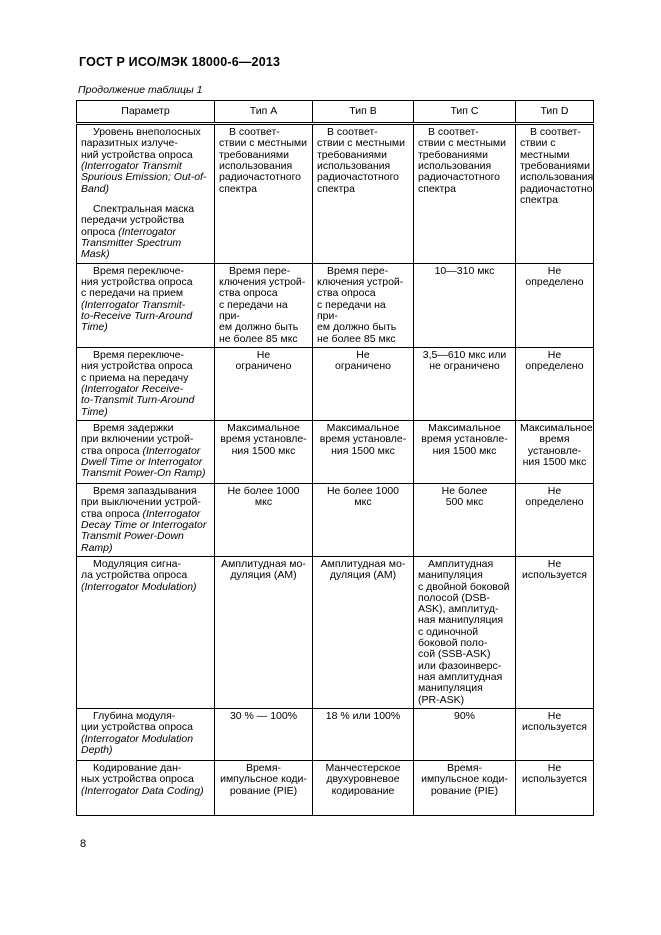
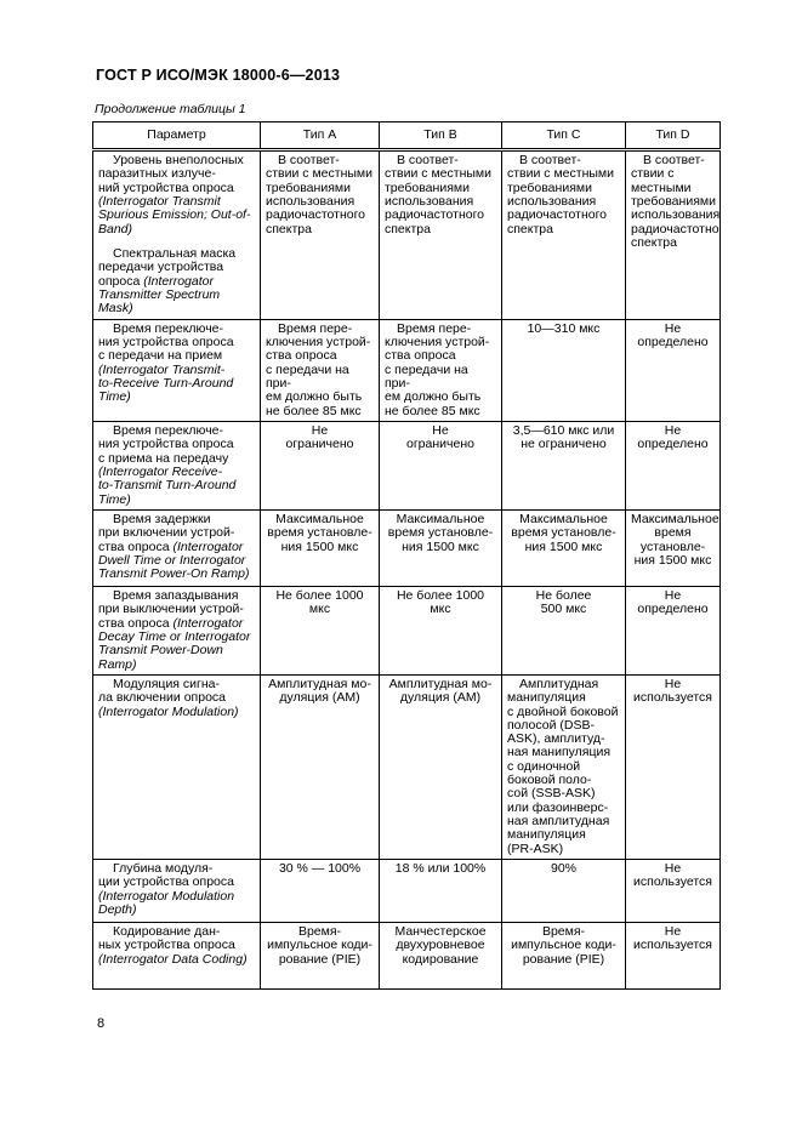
  ГОСТ Р ИСО/МЭК 18000-6—2013
  Продолжение таблицы 1
  Параметр	Тип A	Тип B	Тип C	Тип D
  Уровень внеполосных паразитных излуче- ний устройства опроса (Interrogator Transmit Spurious Emission; Out-of- Band)Спектральная маска передачи устройства опроса (Interrogator Transmitter Spectrum Mask)	В соответ- ствии с местными требованиями использования радиочастотного спектра	В соответ- ствии с местными требованиями использования радиочастотного спектра	В соответ- ствии с местными требованиями использования радиочастотного спектра	В соответ- ствии с местными требованиями использования радиочастотно спектра
  Время переключе- ния устройства опроса с передачи на прием (Interrogator Transmit- to-Receive Turn-Around Time)	Время пере- ключения устрой- ства опроса с передачи на при- ем должно быть не более 85 мкс	Время пере- ключения устрой- ства опроса с передачи на при- ем должно быть не более 85 мкс	10—310 мкс	Не определено
  Время переключе- ния устройства опроса с приема на передачу (Interrogator Receive- to-Transmit Turn-Around Time)	Не ограничено	Не ограничено	3,5—610 мкс или не ограничено	Не определено
  Время задержки при включении устрой- ства опроса (Interrogator Dwell Time or Interrogator Transmit Power-On Ramp)	Максимальное время установле- ния 1500 мкс	Максимальное время установле- ния 1500 мкс	Максимальное время установле- ния 1500 мкс	Максимальное время установле- ния 1500 мкс
  Время запаздывания при выключении устрой- ства опроса (Interrogator Decay Time or Interrogator Transmit Power-Down Ramp)	Не более 1000 мкс	Не более 1000 мкс	Не более 500 мкс	Не определено
- Модуляция сигна- ла устройства опроса (Interrogator Modulation)	Амплитудная мо- дуляция (AM)	Амплитудная мо- дуляция (AM)	Амплитудная манипуляция с двойной боковой полосой (DSB- ASK), амплитуд- ная манипуляция с одиночной боковой поло- сой (SSB-ASK) или фазоинверс- ная амплитудная манипуляция (PR-ASK)	Не используется
+ Модуляция сигна- ла включении опроса (Interrogator Modulation)	Амплитудная мо- дуляция (AM)	Амплитудная мо- дуляция (AM)	Амплитудная манипуляция с двойной боковой полосой (DSB- ASK), амплитуд- ная манипуляция с одиночной боковой поло- сой (SSB-ASK) или фазоинверс- ная амплитудная манипуляция (PR-ASK)	Не используется
  Глубина модуля- ции устройства опроса (Interrogator Modulation Depth)	30 % — 100%	18 % или 100%	90%	Не используется
  Кодирование дан- ных устройства опроса (Interrogator Data Coding)	Время- импульсное коди- рование (PIE)	Манчестерское двухуровневое кодирование	Время- импульсное коди- рование (PIE)	Не используется
  8
